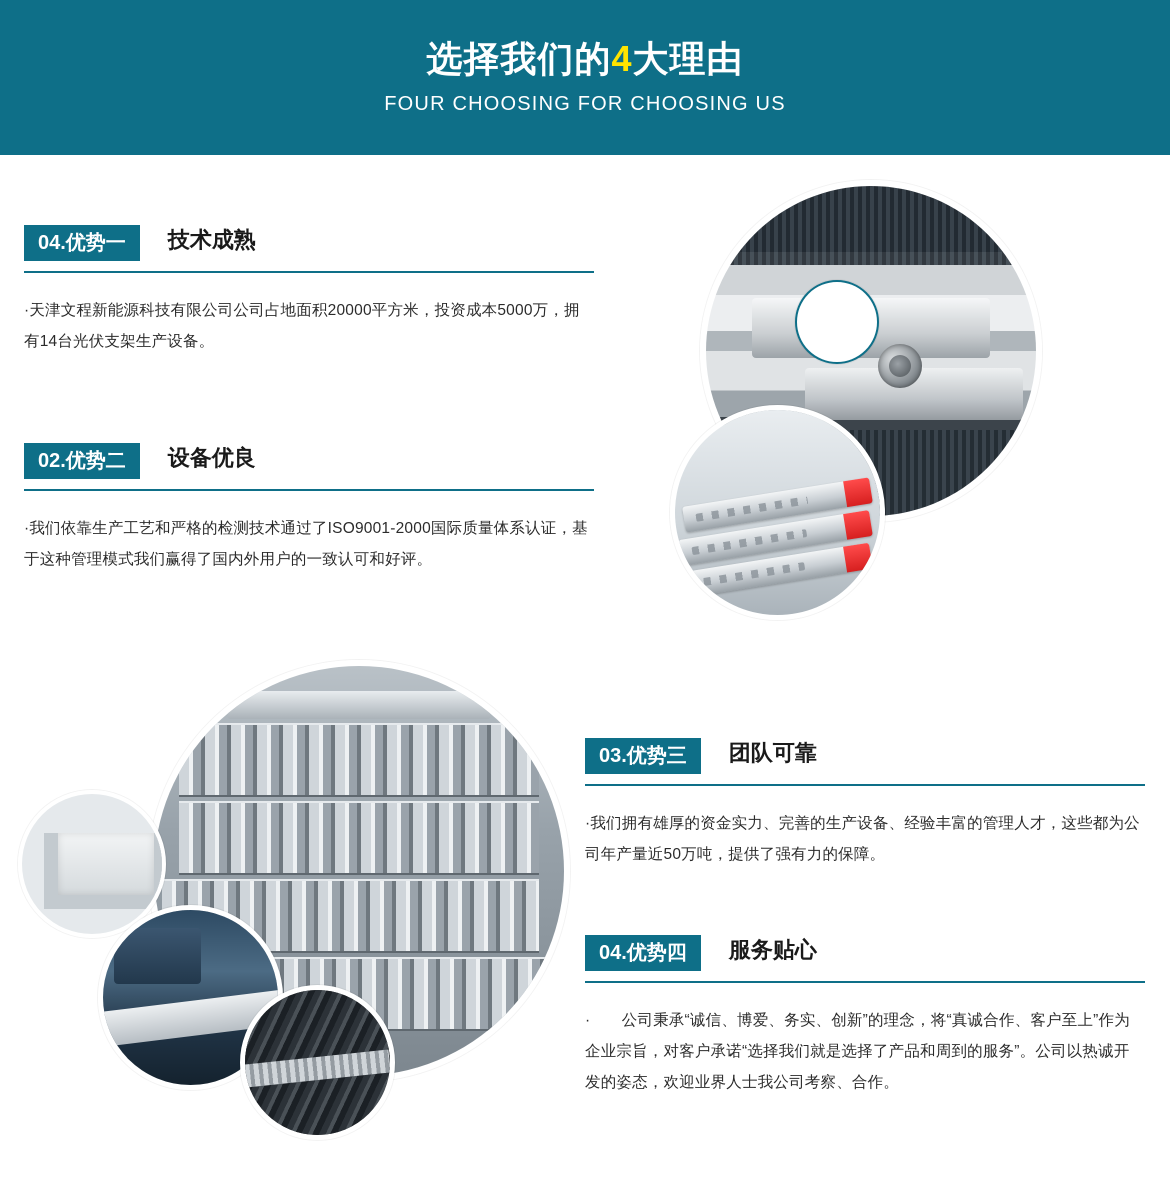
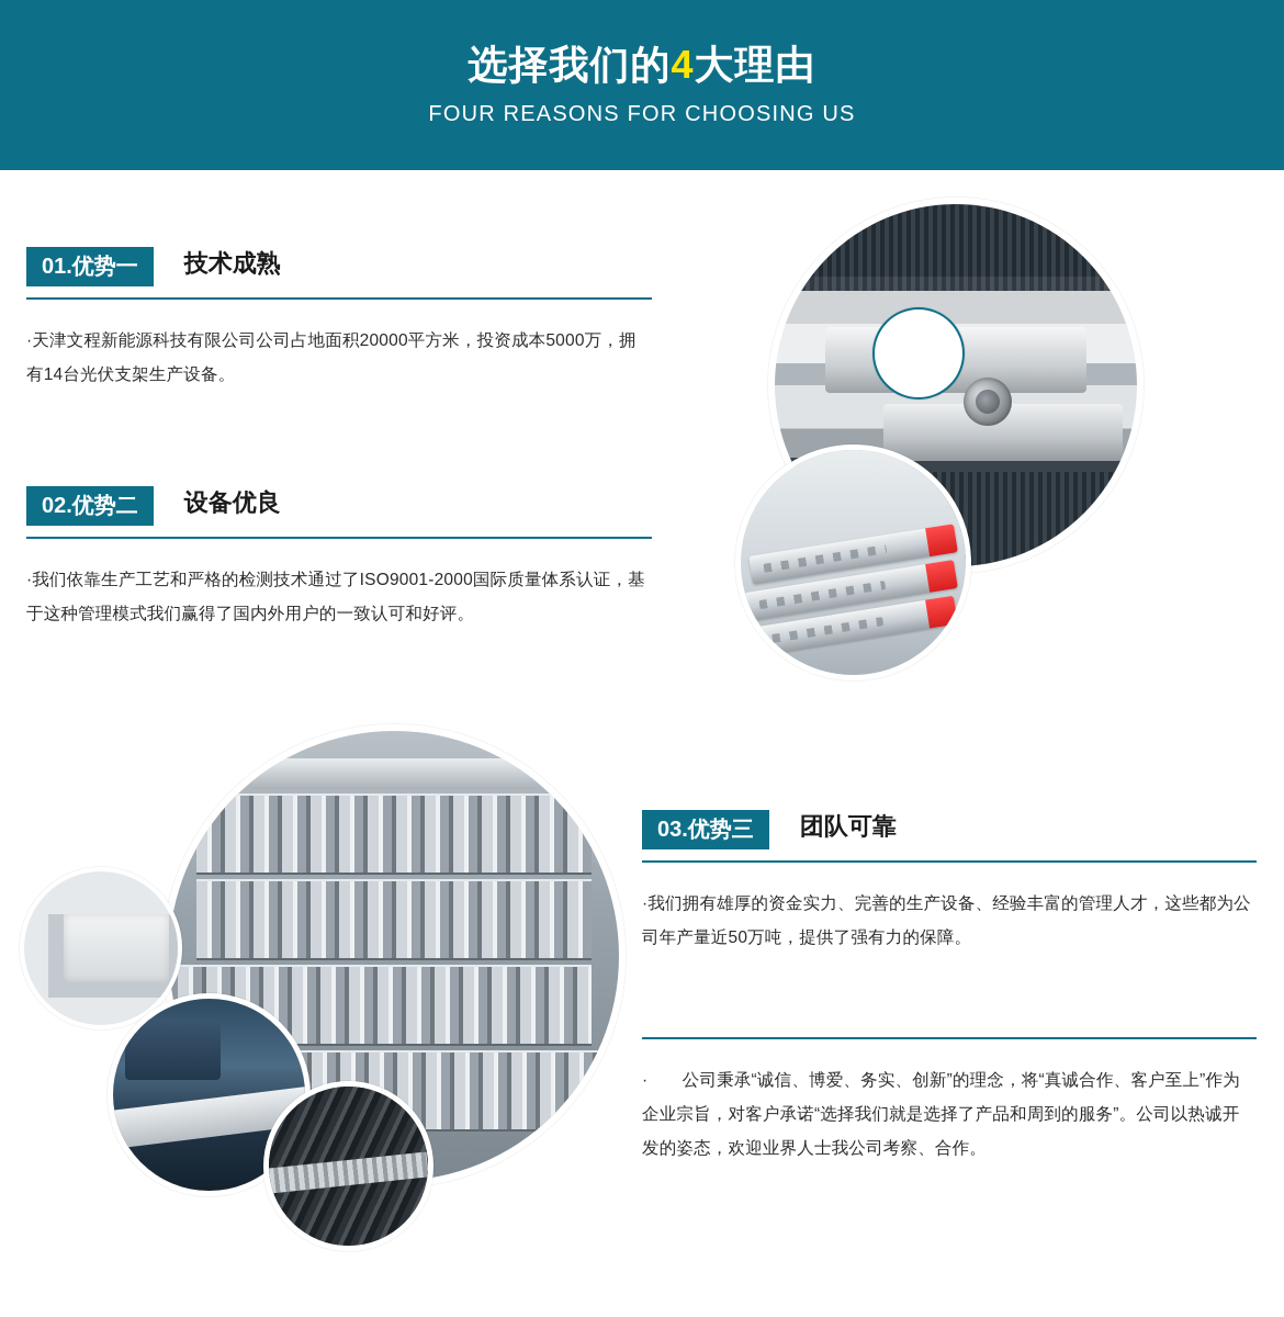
  选择我们的4大理由
- FOUR CHOOSING FOR CHOOSING US
+ FOUR REASONS FOR CHOOSING US
- 04.优势一
+ 01.优势一
  技术成熟
  ·天津文程新能源科技有限公司公司占地面积20000平方米，投资成本5000万，拥有14台光伏支架生产设备。
  02.优势二
  设备优良
  ·我们依靠生产工艺和严格的检测技术通过了ISO9001-2000国际质量体系认证，基于这种管理模式我们赢得了国内外用户的一致认可和好评。
  03.优势三
  团队可靠
  ·我们拥有雄厚的资金实力、完善的生产设备、经验丰富的管理人才，这些都为公司年产量近50万吨，提供了强有力的保障。
- 04.优势四
- 服务贴心
  · 公司秉承“诚信、博爱、务实、创新”的理念，将“真诚合作、客户至上”作为企业宗旨，对客户承诺“选择我们就是选择了产品和周到的服务”。公司以热诚开发的姿态，欢迎业界人士我公司考察、合作。
